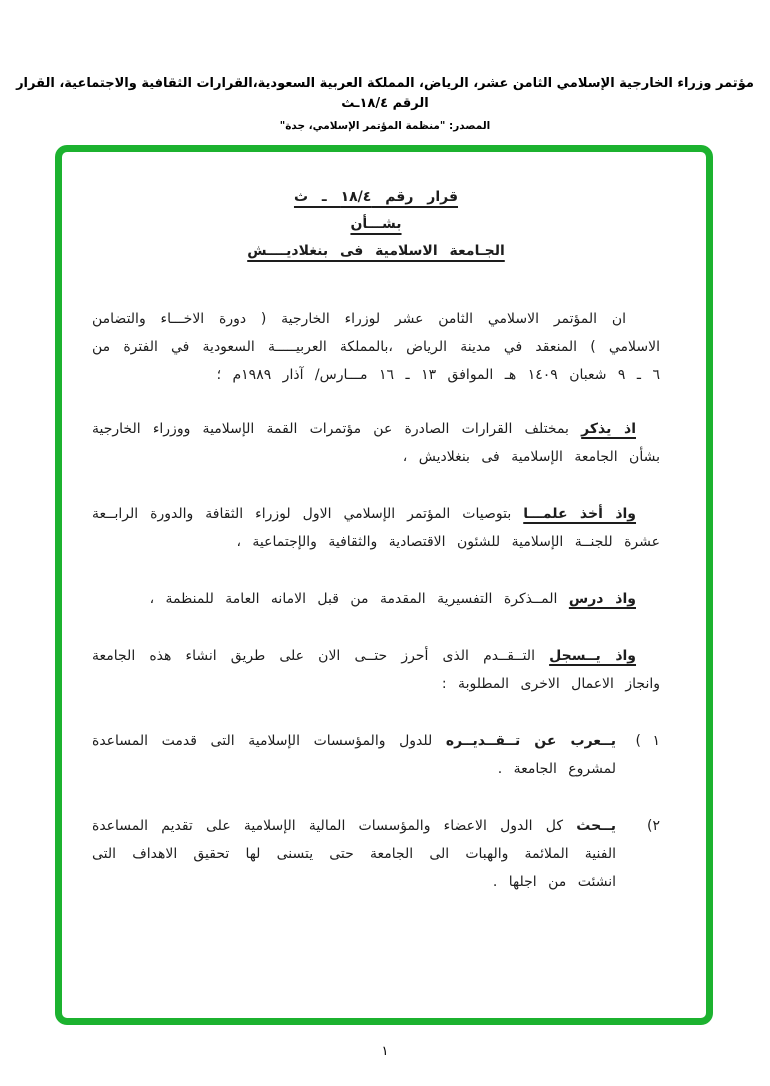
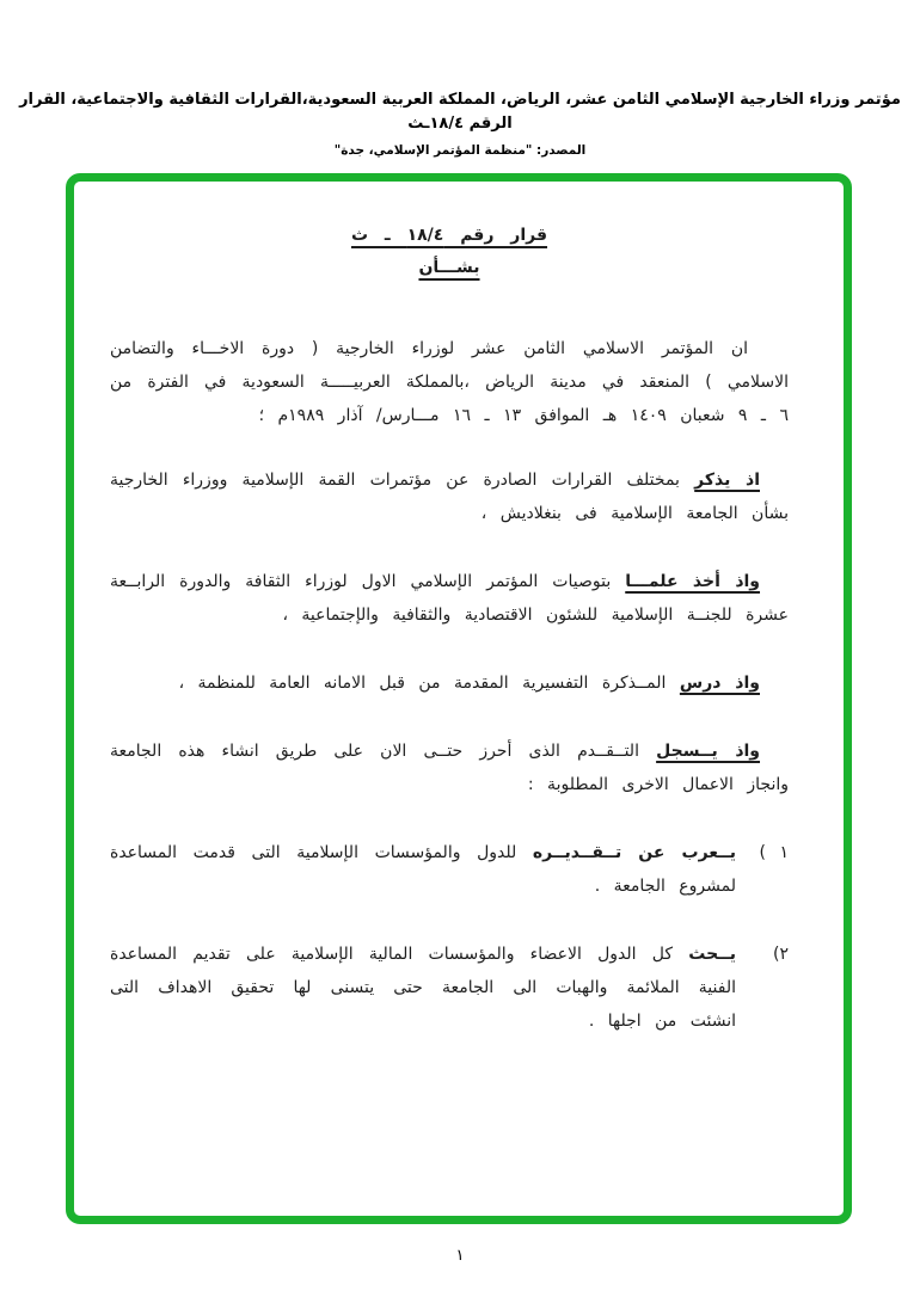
  مؤتمر وزراء الخارجية الإسلامي الثامن عشر، الرياض، المملكة العربية السعودية،القرارات الثقافية والاجتماعية، القرار الرقم ١٨/٤ـث
  المصدر: "منظمة المؤتمر الإسلامي، جدة"
  قرار رقم ١٨/٤ ـ ث
  بشـــأن
- الجـامعة الاسلامية فى بنغلاديــــش
  ان المؤتمر الاسلامي الثامن عشر لوزراء الخارجية ( دورة الاخـــاء والتضامن الاسلامي ) المنعقد في مدينة الرياض ،بالمملكة العربيـــــة السعودية في الفترة من ٦ ـ ٩ شعبان ١٤٠٩ هـ الموافق ١٣ ـ ١٦ مـــارس/ آذار ١٩٨٩م ؛
  اذ يذكر بمختلف القرارات الصادرة عن مؤتمرات القمة الإسلامية ووزراء الخارجية بشأن الجامعة الإسلامية فى بنغلاديش ،
  واذ أخذ علمـــا بتوصيات المؤتمر الإسلامي الاول لوزراء الثقافة والدورة الرابــعة عشرة للجنــة الإسلامية للشئون الاقتصادية والثقافية والإجتماعية ،
  واذ درس المــذكرة التفسيرية المقدمة من قبل الامانه العامة للمنظمة ،
  واذ يــسجل التــقــدم الذى أحرز حتــى الان على طريق انشاء هذه الجامعة وانجاز الاعمال الاخرى المطلوبة :
  ١ )
  يــعرب عن تــقــديــره للدول والمؤسسات الإسلامية التى قدمت المساعدة لمشروع الجامعة .
  ٢)
  يــحث كل الدول الاعضاء والمؤسسات المالية الإسلامية على تقديم المساعدة الفنية الملائمة والهبات الى الجامعة حتى يتسنى لها تحقيق الاهداف التى انشئت من اجلها .
  ١
